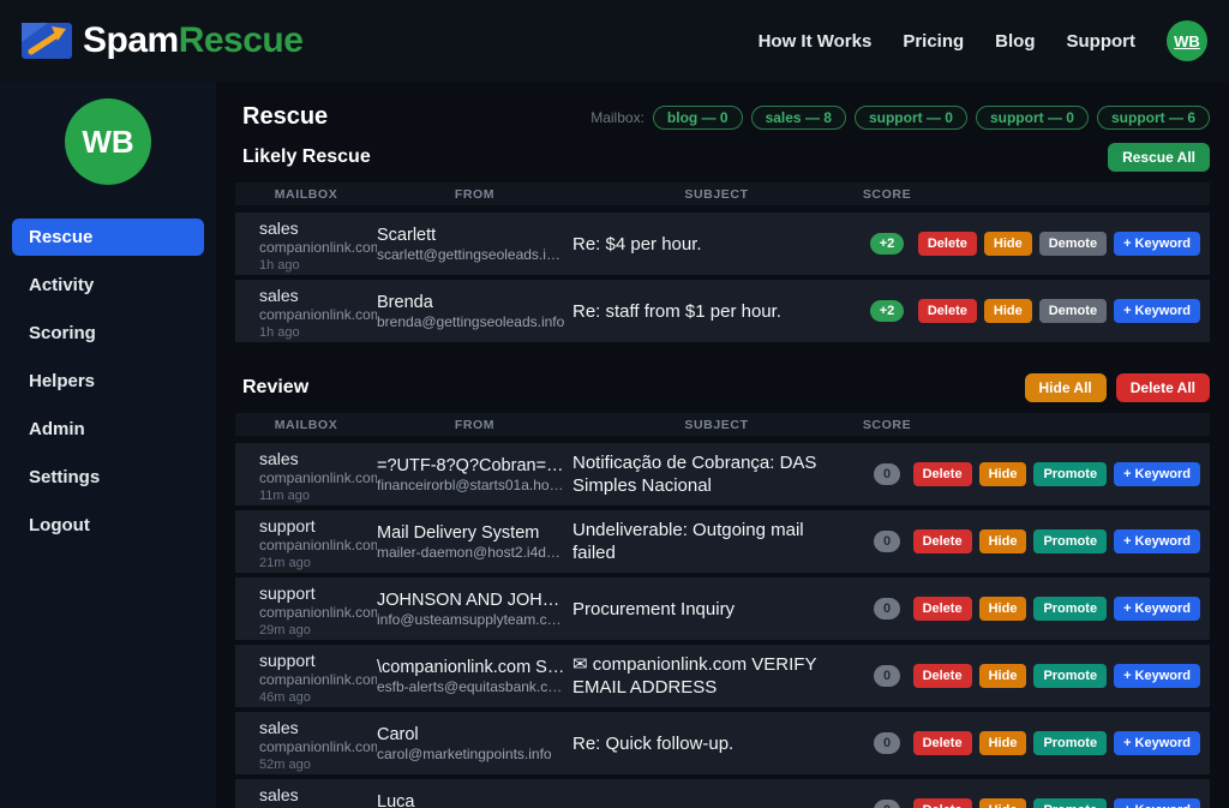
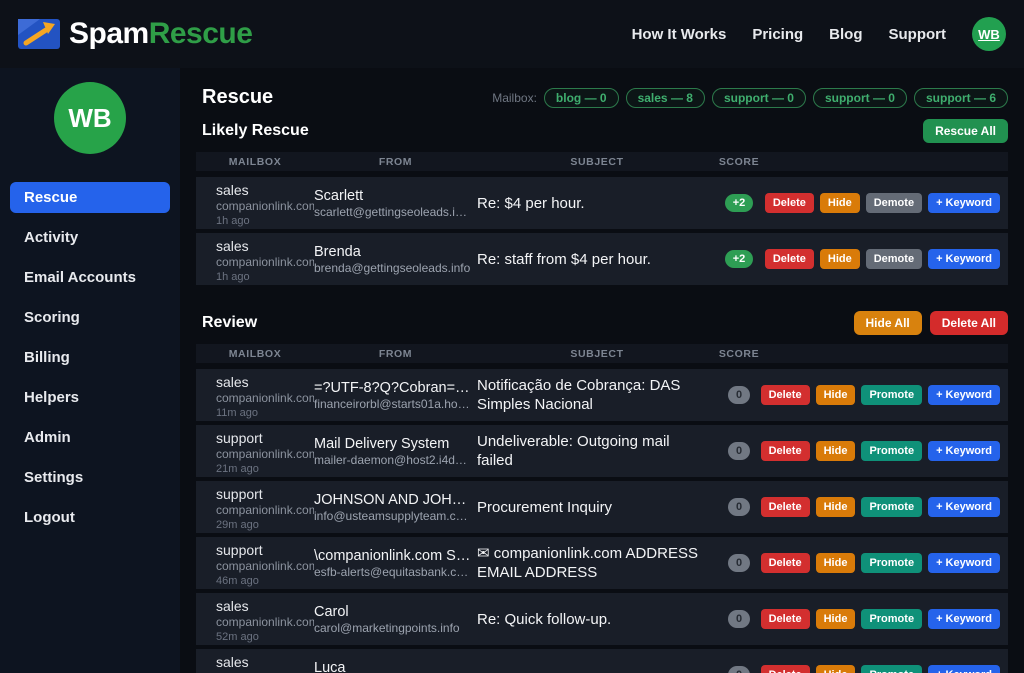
  SpamRescue
  How It Works
  Pricing
  Blog
  Support
  WB
  WB
  Rescue
  Activity
+ Email Accounts
  Scoring
+ Billing
  Helpers
  Admin
  Settings
  Logout
  Rescue
  Mailbox:
  blog — 0
  sales — 8
  support — 0
  support — 0
  support — 6
  Likely Rescue
  Rescue All
  MAILBOX
  FROM
  SUBJECT
  SCORE
  sales
  companionlink.co
  1h ago
  Scarlett
  scarlett@gettingseoleads.in.n
  Re: $4 per hour.
  +2
  Delete
  Hide
  Demote
  + Keyword
  sales
  companionlink.co
  1h ago
  Brenda
  brenda@gettingseoleads.info
- Re: staff from $1 per hour.
+ Re: staff from $4 per hour.
  +2
  Delete
  Hide
  Demote
  + Keyword
  Review
  Hide All
  Delete All
  MAILBOX
  FROM
  SUBJECT
  SCORE
  sales
  companionlink.co
  11m ago
  =?UTF-8?Q?Cobran=C3
  financeirorbl@starts01a.hostf
  Notificação de Cobrança: DAS Simples Nacional
  0
  Delete
  Hide
  Promote
  + Keyword
  support
  companionlink.co
  21m ago
  Mail Delivery System
  mailer-daemon@host2.i4dots
  Undeliverable: Outgoing mail failed
  0
  Delete
  Hide
  Promote
  + Keyword
  support
  companionlink.co
  29m ago
  JOHNSON AND JOHNS
  info@usteamsupplyteam.com
  Procurement Inquiry
  0
  Delete
  Hide
  Promote
  + Keyword
  support
  companionlink.co
  46m ago
  \companionlink.com SER
  esfb-alerts@equitasbank.com
- ✉ companionlink.com VERIFY EMAIL ADDRESS
+ ✉ companionlink.com ADDRESS EMAIL ADDRESS
  0
  Delete
  Hide
  Promote
  + Keyword
  sales
  companionlink.co
  52m ago
  Carol
  carol@marketingpoints.info
  Re: Quick follow-up.
  0
  Delete
  Hide
  Promote
  + Keyword
  sales
  Luca
